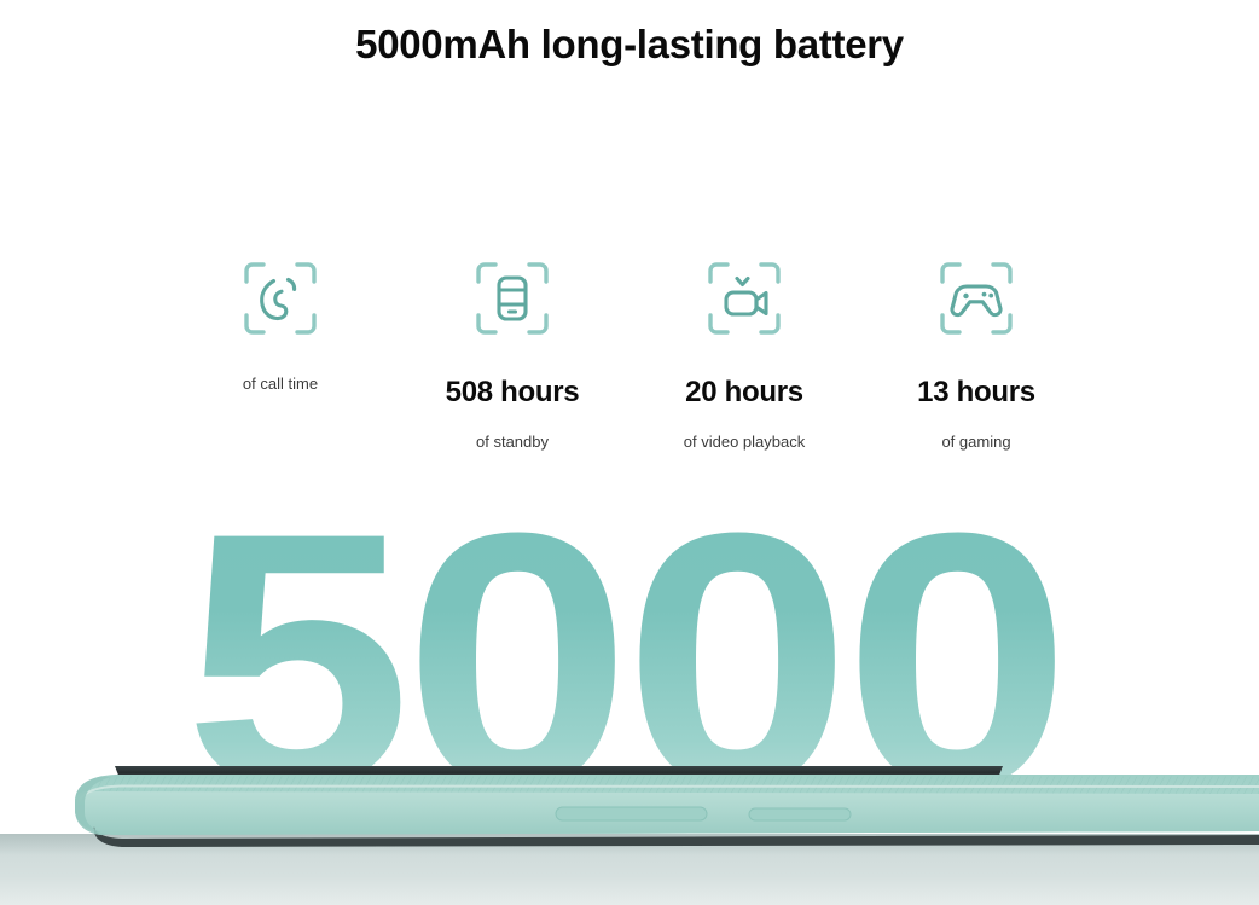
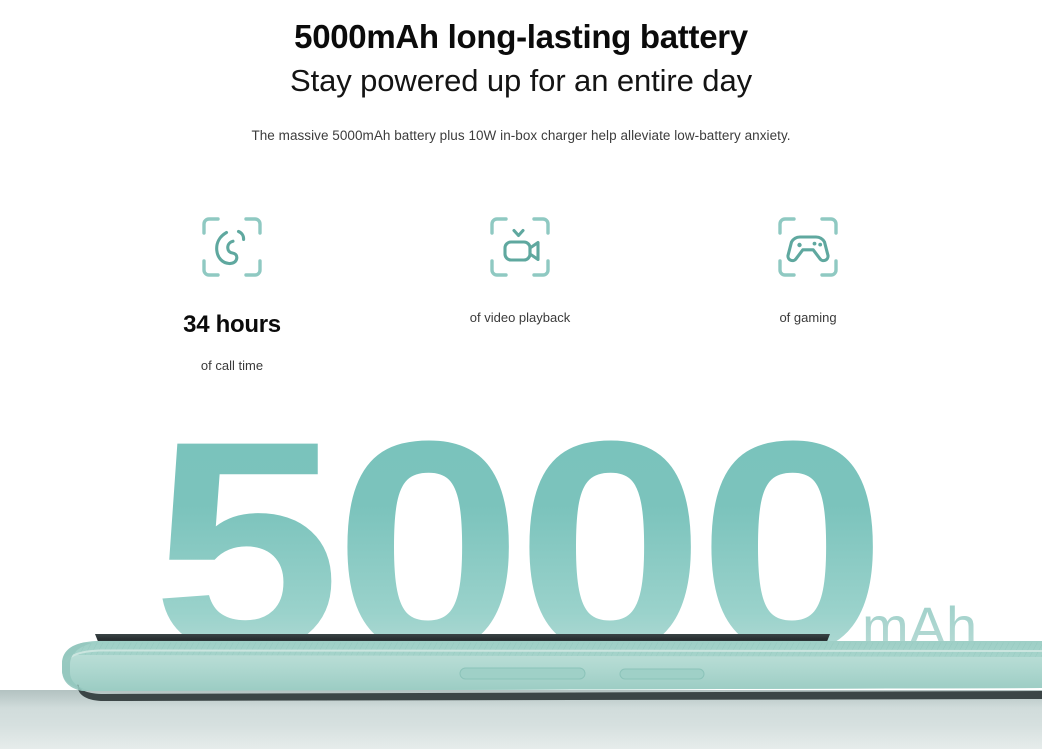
  5000mAh long-lasting battery
+ Stay powered up for an entire day
+ The massive 5000mAh battery plus 10W in-box charger help alleviate low-battery anxiety.
+ 34 hours
  of call time
- 508 hours
- of standby
- 20 hours
  of video playback
- 13 hours
  of gaming
  5000
+ mAh
